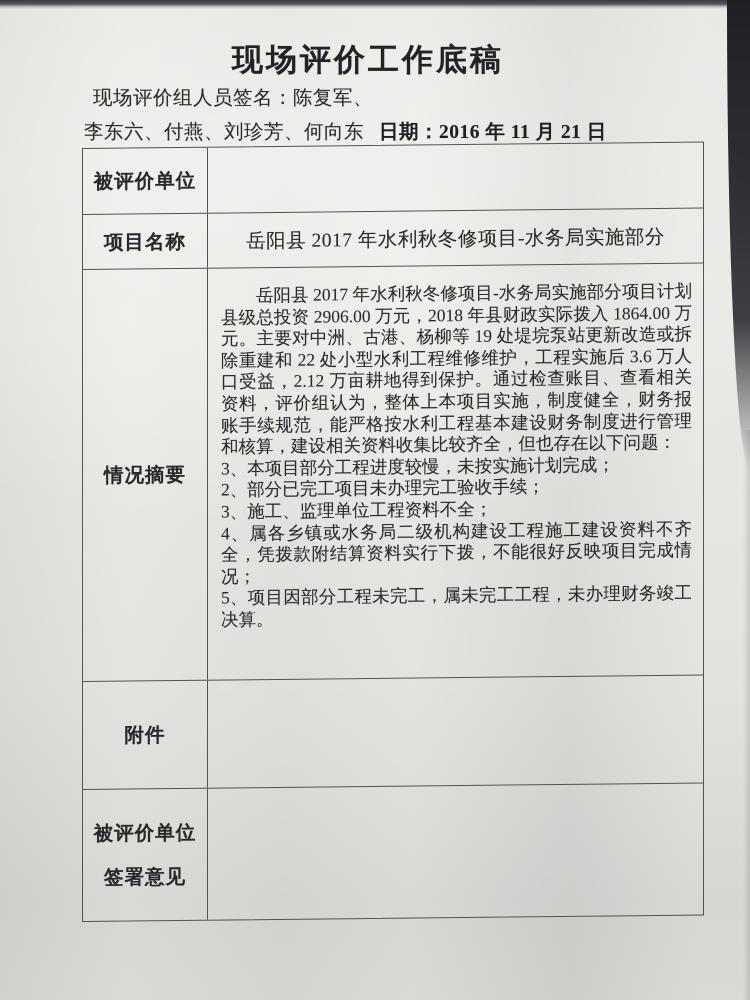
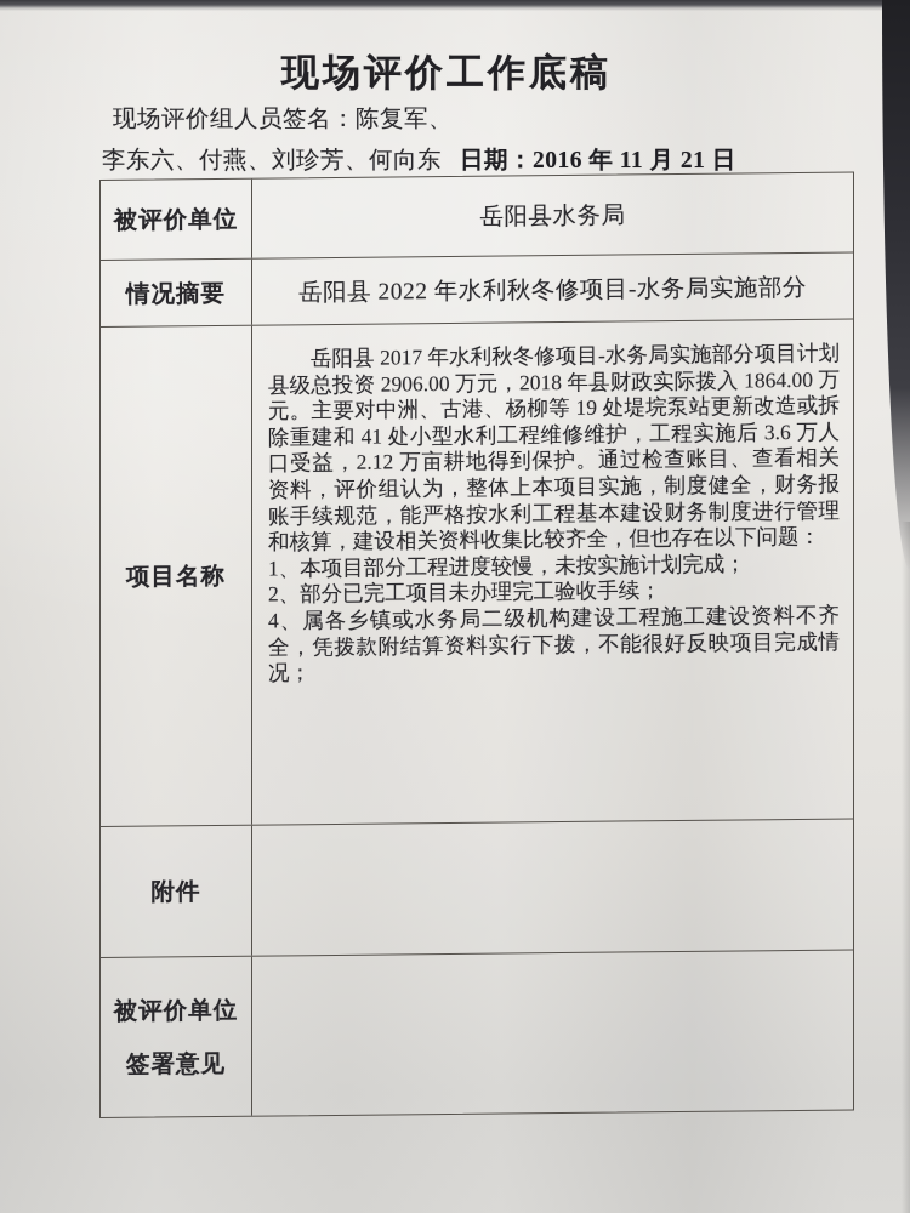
  现场评价工作底稿
  现场评价组人员签名：陈复军、
  李东六、付燕、刘珍芳、何向东
  日期：2016 年 11 月 21 日
  被评价单位
+ 岳阳县水务局
- 项目名称
+ 情况摘要
- 岳阳县 2017 年水利秋冬修项目-水务局实施部分
+ 岳阳县 2022 年水利秋冬修项目-水务局实施部分
- 情况摘要
+ 项目名称
- 岳阳县 2017 年水利秋冬修项目-水务局实施部分项目计划县级总投资 2906.00 万元，2018 年县财政实际拨入 1864.00 万元。主要对中洲、古港、杨柳等 19 处堤垸泵站更新改造或拆除重建和 22 处小型水利工程维修维护，工程实施后 3.6 万人口受益，2.12 万亩耕地得到保护。通过检查账目、查看相关资料，评价组认为，整体上本项目实施，制度健全，财务报账手续规范，能严格按水利工程基本建设财务制度进行管理和核算，建设相关资料收集比较齐全，但也存在以下问题：
+ 岳阳县 2017 年水利秋冬修项目-水务局实施部分项目计划县级总投资 2906.00 万元，2018 年县财政实际拨入 1864.00 万元。主要对中洲、古港、杨柳等 19 处堤垸泵站更新改造或拆除重建和 41 处小型水利工程维修维护，工程实施后 3.6 万人口受益，2.12 万亩耕地得到保护。通过检查账目、查看相关资料，评价组认为，整体上本项目实施，制度健全，财务报账手续规范，能严格按水利工程基本建设财务制度进行管理和核算，建设相关资料收集比较齐全，但也存在以下问题：
- 3、本项目部分工程进度较慢，未按实施计划完成；
+ 1、本项目部分工程进度较慢，未按实施计划完成；
  2、部分已完工项目未办理完工验收手续；
- 3、施工、监理单位工程资料不全；
  4、属各乡镇或水务局二级机构建设工程施工建设资料不齐全，凭拨款附结算资料实行下拨，不能很好反映项目完成情况；
- 5、项目因部分工程未完工，属未完工工程，未办理财务竣工决算。
  附件
  被评价单位
  签署意见
